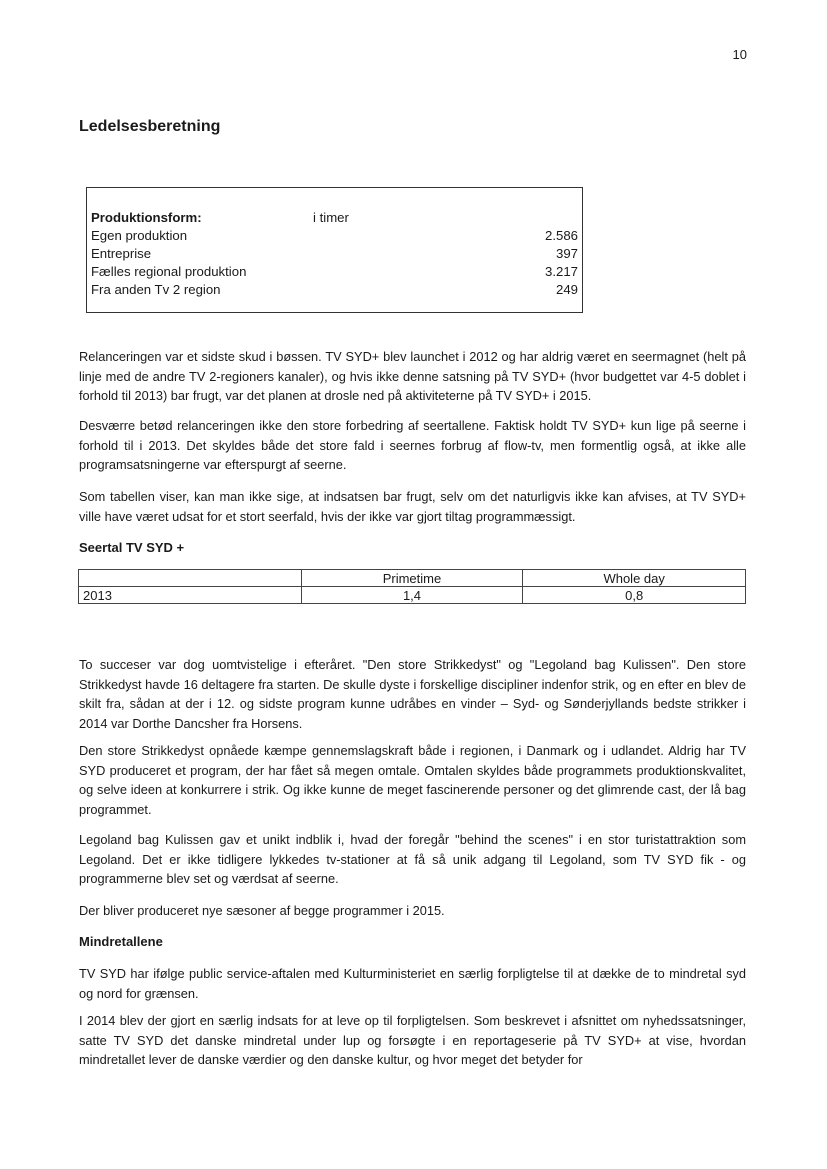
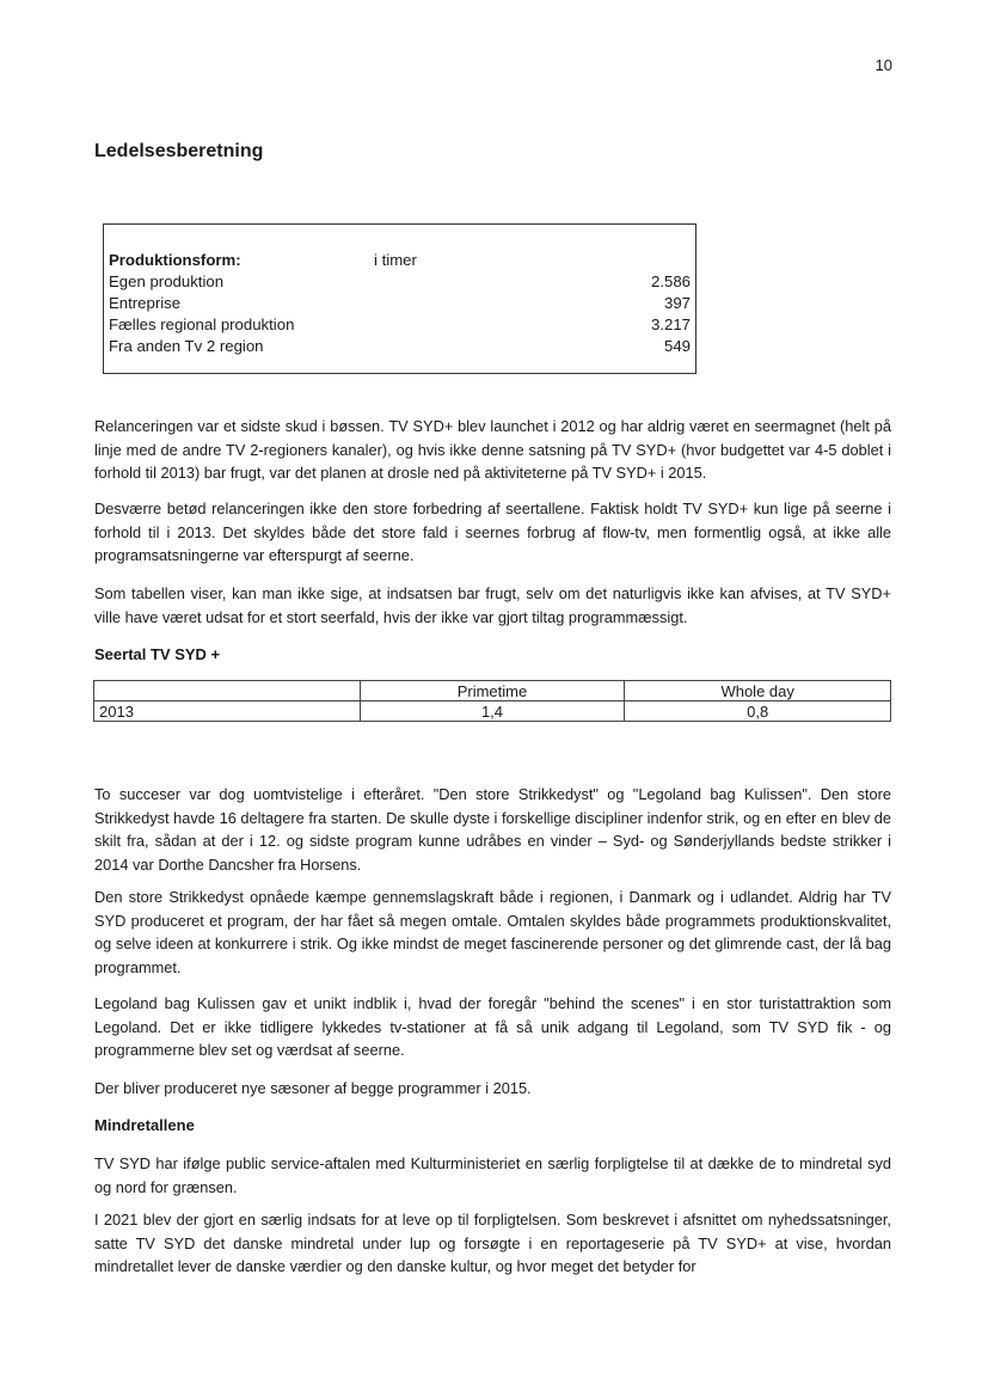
  10
  Ledelsesberetning
  Produktionsform:	i timer
  Egen produktion		2.586
  Entreprise		397
  Fælles regional produktion		3.217
- Fra anden Tv 2 region		249
+ Fra anden Tv 2 region		549
  Relanceringen var et sidste skud i bøssen. TV SYD+ blev launchet i 2012 og har aldrig været en seermagnet (helt på linje med de andre TV 2-regioners kanaler), og hvis ikke denne satsning på TV SYD+ (hvor budgettet var 4-5 doblet i forhold til 2013) bar frugt, var det planen at drosle ned på aktiviteterne på TV SYD+ i 2015.
  Desværre betød relanceringen ikke den store forbedring af seertallene. Faktisk holdt TV SYD+ kun lige på seerne i forhold til i 2013. Det skyldes både det store fald i seernes forbrug af flow-tv, men formentlig også, at ikke alle programsatsningerne var efterspurgt af seerne.
  Som tabellen viser, kan man ikke sige, at indsatsen bar frugt, selv om det naturligvis ikke kan afvises, at TV SYD+ ville have været udsat for et stort seerfald, hvis der ikke var gjort tiltag programmæssigt.
  Seertal TV SYD +
  	Primetime	Whole day
  2013	1,4	0,8
  To succeser var dog uomtvistelige i efteråret. "Den store Strikkedyst" og "Legoland bag Kulissen". Den store Strikkedyst havde 16 deltagere fra starten. De skulle dyste i forskellige discipliner indenfor strik, og en efter en blev de skilt fra, sådan at der i 12. og sidste program kunne udråbes en vinder – Syd- og Sønderjyllands bedste strikker i 2014 var Dorthe Dancsher fra Horsens.
- Den store Strikkedyst opnåede kæmpe gennemslagskraft både i regionen, i Danmark og i udlandet. Aldrig har TV SYD produceret et program, der har fået så megen omtale. Omtalen skyldes både programmets produktionskvalitet, og selve ideen at konkurrere i strik. Og ikke kunne de meget fascinerende personer og det glimrende cast, der lå bag programmet.
+ Den store Strikkedyst opnåede kæmpe gennemslagskraft både i regionen, i Danmark og i udlandet. Aldrig har TV SYD produceret et program, der har fået så megen omtale. Omtalen skyldes både programmets produktionskvalitet, og selve ideen at konkurrere i strik. Og ikke mindst de meget fascinerende personer og det glimrende cast, der lå bag programmet.
  Legoland bag Kulissen gav et unikt indblik i, hvad der foregår "behind the scenes" i en stor turistattraktion som Legoland. Det er ikke tidligere lykkedes tv-stationer at få så unik adgang til Legoland, som TV SYD fik - og programmerne blev set og værdsat af seerne.
  Der bliver produceret nye sæsoner af begge programmer i 2015.
  Mindretallene
  TV SYD har ifølge public service-aftalen med Kulturministeriet en særlig forpligtelse til at dække de to mindretal syd og nord for grænsen.
- I 2014 blev der gjort en særlig indsats for at leve op til forpligtelsen. Som beskrevet i afsnittet om nyhedssatsninger, satte TV SYD det danske mindretal under lup og forsøgte i en reportageserie på TV SYD+ at vise, hvordan mindretallet lever de danske værdier og den danske kultur, og hvor meget det betyder for
+ I 2021 blev der gjort en særlig indsats for at leve op til forpligtelsen. Som beskrevet i afsnittet om nyhedssatsninger, satte TV SYD det danske mindretal under lup og forsøgte i en reportageserie på TV SYD+ at vise, hvordan mindretallet lever de danske værdier og den danske kultur, og hvor meget det betyder for
